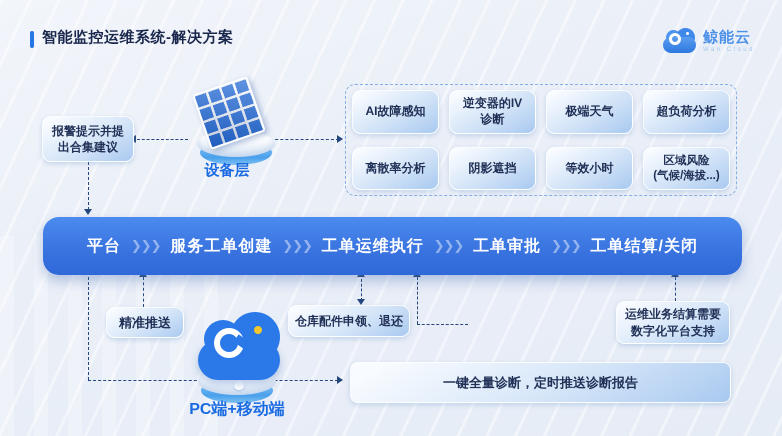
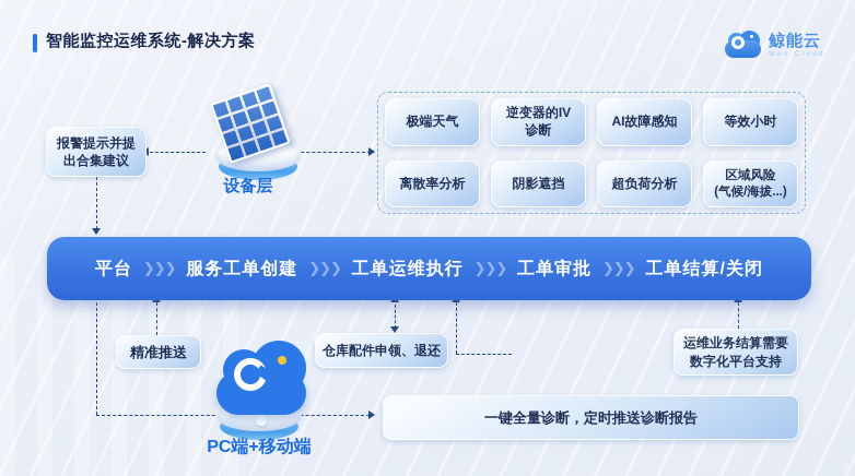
  智能监控运维系统-解决方案
  鲸能云
  报警提示并提
  出合集建议
  设备层
- AI故障感知
+ 极端天气
  逆变器的IV
  诊断
- 极端天气
+ AI故障感知
- 超负荷分析
+ 等效小时
  离散率分析
  阴影遮挡
- 等效小时
+ 超负荷分析
  区域风险
  (气候/海拔...)
  平台
  服务工单创建
  工单运维执行
  工单审批
  工单结算/关闭
  精准推送
  仓库配件申领、退还
  运维业务结算需要
  数字化平台支持
  一键全量诊断，定时推送诊断报告
  PC端+移动端
